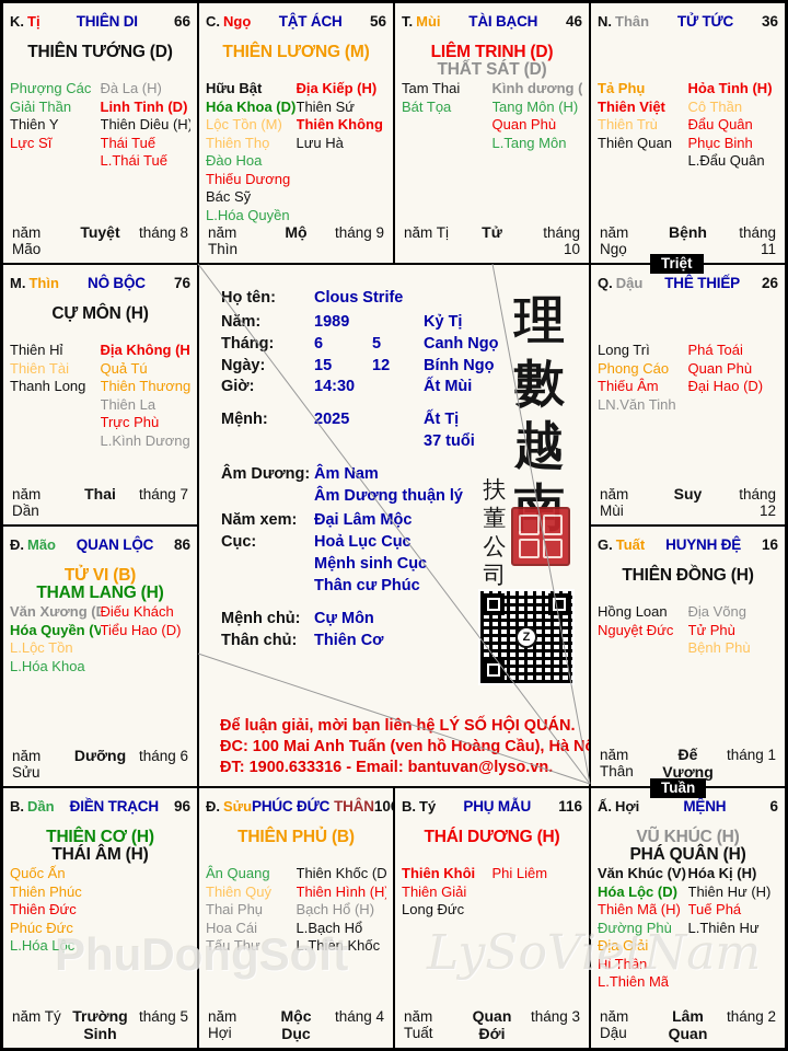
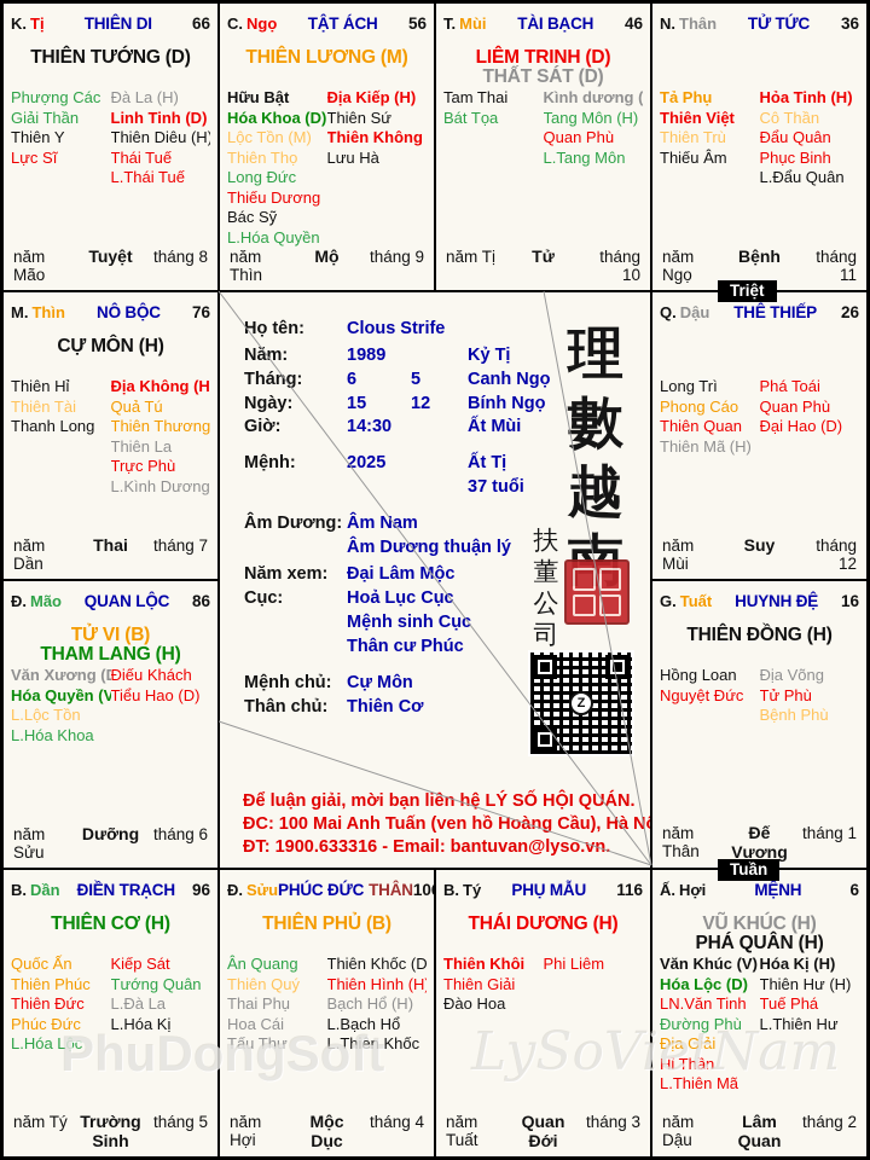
  Họ tên:
  Clous Strife
  Năm:
  1989
  Kỷ Tị
  Tháng:
  6
  5
  Canh Ngọ
  Ngày:
  15
  12
  Bính Ngọ
  Giờ:
  14:30
  Ất Mùi
  Mệnh:
  2025
  Ất Tị
  37 tuổi
  Âm Dương:
  Âm Nam
  Âm Dưng thuận lý
  Năm xem:
  Đại Lâm Mộc
  Cục:
  Hoả Lục Cục
  Mệnh sinh Cục
  Thân cư Phúc
  Mệnh chủ:
  Cự Môn
  Thân chủ:
  Thiên Cơ
  Để luận giải, mời bạn liên hệ LÝ SỐ HỘI QUÁN.
  ĐC: 100 Mai Anh Tuấn (ven hồ Hong Cầu), Hà N
  ĐT: 1900.633316 - Email: bantuvan@lyso.vn.
  理
  數
  越
  扶
  董
  公
  司
  Z
  Triệt
  Tuần
  PhuDongSoft
  LySoVietNam
  K. Tị
  THIÊN DI
  66
  THIÊN TƯỚNG (D)
  Phượng Các
  Giải Thần
  Thiên Y
  Lực Sĩ
  Đà La (H)
  Linh Tinh (D)
  Thiên Diêu (H)
  Thái Tuế
  L.Thái Tuế
  năm Mão
  Tuyệt
  tháng 8
  C. Ngọ
  TẬT ÁCH
  56
  THIÊN LƯƠNG (M)
  Hữu Bật
  Hóa Khoa (D)
  Lộc Tồn (M)
  Thiên Thọ
- Đào Hoa
+ Long Đức
  Thiếu Dương
  Bác Sỹ
  L.Hóa Quyền
  Địa Kiếp (H)
  Thiên Sứ
  Thiên Không
  Lưu Hà
  năm Thìn
  Mộ
  tháng 9
  T. Mùi
  TÀI BẠCH
  46
  LIÊM TRINH (D)
  THẤT SÁT (D)
  Tam Thai
  Bát Tọa
  Kình dương (
  Tang Môn (H)
  Quan Phù
  L.Tang Môn
  năm Tị
  Tử
  tháng 10
  N. Thân
  TỬ TỨC
  36
  Tả Phụ
  Thiên Việt
  Thiên Trù
- Thiên Quan
+ Thiếu Âm
  Hỏa Tinh (H)
  Cô Thần
  Đẩu Quân
  Phục Binh
  L.Đẩu Quân
  năm Ngọ
  Bệnh
  tháng 11
  M. Thìn
  NÔ BỘC
  76
  CỰ MÔN (H)
  Thiên Hỉ
  Thiên Tài
  Thanh Long
  Địa Không (H
  Quả Tú
  Thiên Thương
  Thiên La
  Trực Phù
  L.Kình Dương
  năm Dần
  Thai
  tháng 7
  Q. Dậu
  THÊ THIẾP
  26
  Long Trì
  Phong Cáo
- Thiếu Âm
+ Thiên Quan
- LN.Văn Tinh
+ Thiên Mã (H)
  Phá Toái
  Quan Phù
  Đại Hao (D)
  năm Mùi
  Suy
  tháng 12
  Đ. Mão
  QUAN LỘC
  86
  TỬ VI (B)
  THAM LANG (H)
  Văn Xương (
  Hóa Quyền (V
  L.Lộc Tồn
  L.Hóa Khoa
  Điếu Khách
  Tiểu Hao (D)
  năm Sửu
  Dưỡng
  tháng 6
  G. Tuất
  HUYNH ĐỆ
  16
  THIÊN ĐỒNG (H)
  Hồng Loan
  Nguyệt Đức
  Địa Võng
  Tử Phù
  Bệnh Phù
  năm Thân
  Đế Vượng
  tháng 1
  B. Dần
  ĐIỀN TRẠCH
  96
  THIÊN CƠ (H)
- THÁI ÂM (H)
  Quốc Ấn
  Thiên Phúc
  Thiên Đức
  Phúc Đức
  L.Hóa Lộc
+ Kiếp Sát
+ Tướng Quân
+ L.Đà La
+ L.Hóa Kị
  năm Tý
  Trường Sinh
  tháng 5
  Đ. Sửu
  PHÚC ĐỨC THÂN
  THIÊN PHỦ (B)
  Ân Quang
  Thiên Quý
  Thai Phụ
  Hoa Cái
  Tấu Thư
  Thiên Khốc (D
  Thiên Hình (H
  Bạch Hổ (H)
  L.Bạch Hổ
  L.Thiên Khốc
  năm Hợi
  Mộc Dục
  tháng 4
  B. Tý
  PHỤ MẪU
  116
  THÁI DƯƠNG (H)
  Thiên Khôi
  Thiên Giải
- Long Đức
+ Đào Hoa
  Phi Liêm
  năm Tuất
  Quan Đới
  tháng 3
  Ấ. Hợi
  MỆNH
  6
  VŨ KHÚC (H)
  PHÁ QUÂN (H)
  Văn Khúc (V)
  Hóa Lộc (D)
- Thiên Mã (H)
+ LN.Văn Tinh
  Đường Phù
  Địa Giải
  Hỉ Thần
  L.Thiên Mã
  Hóa Kị (H)
  Thiên Hư (H)
  Tuế Phá
  L.Thiên Hư
  năm Dậu
  Lâm Quan
  tháng 2
